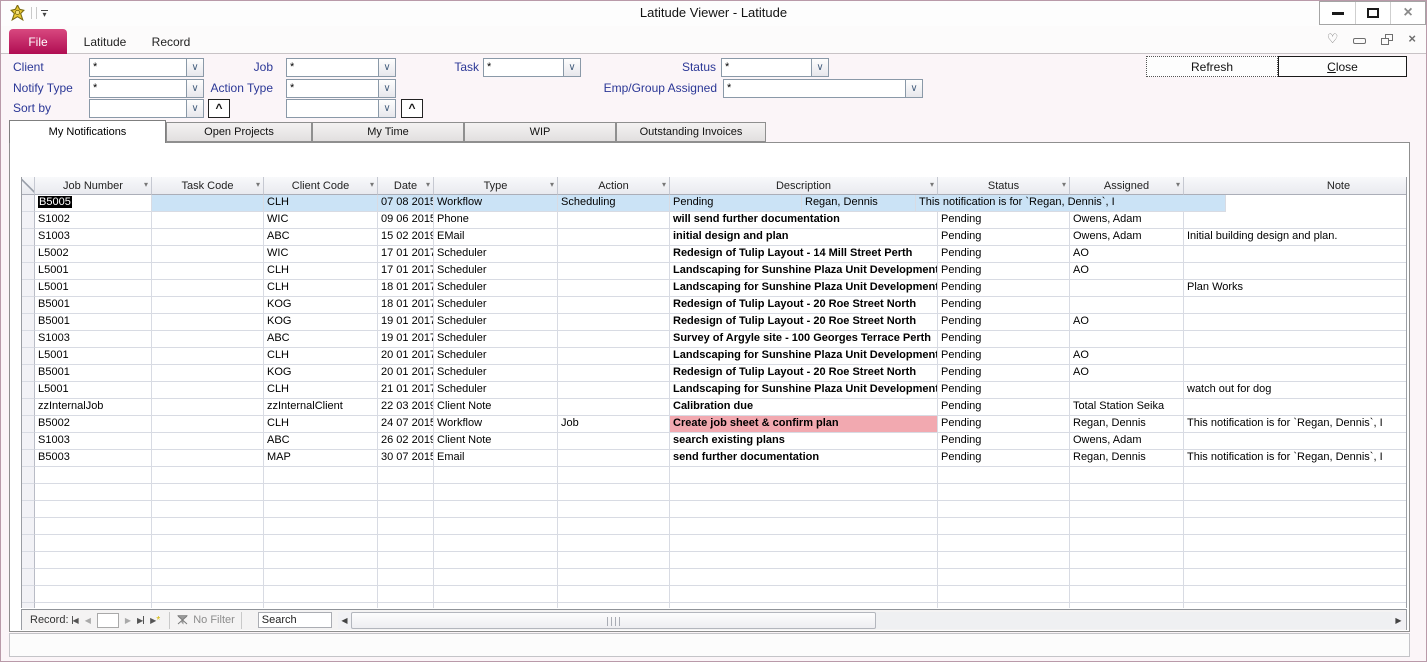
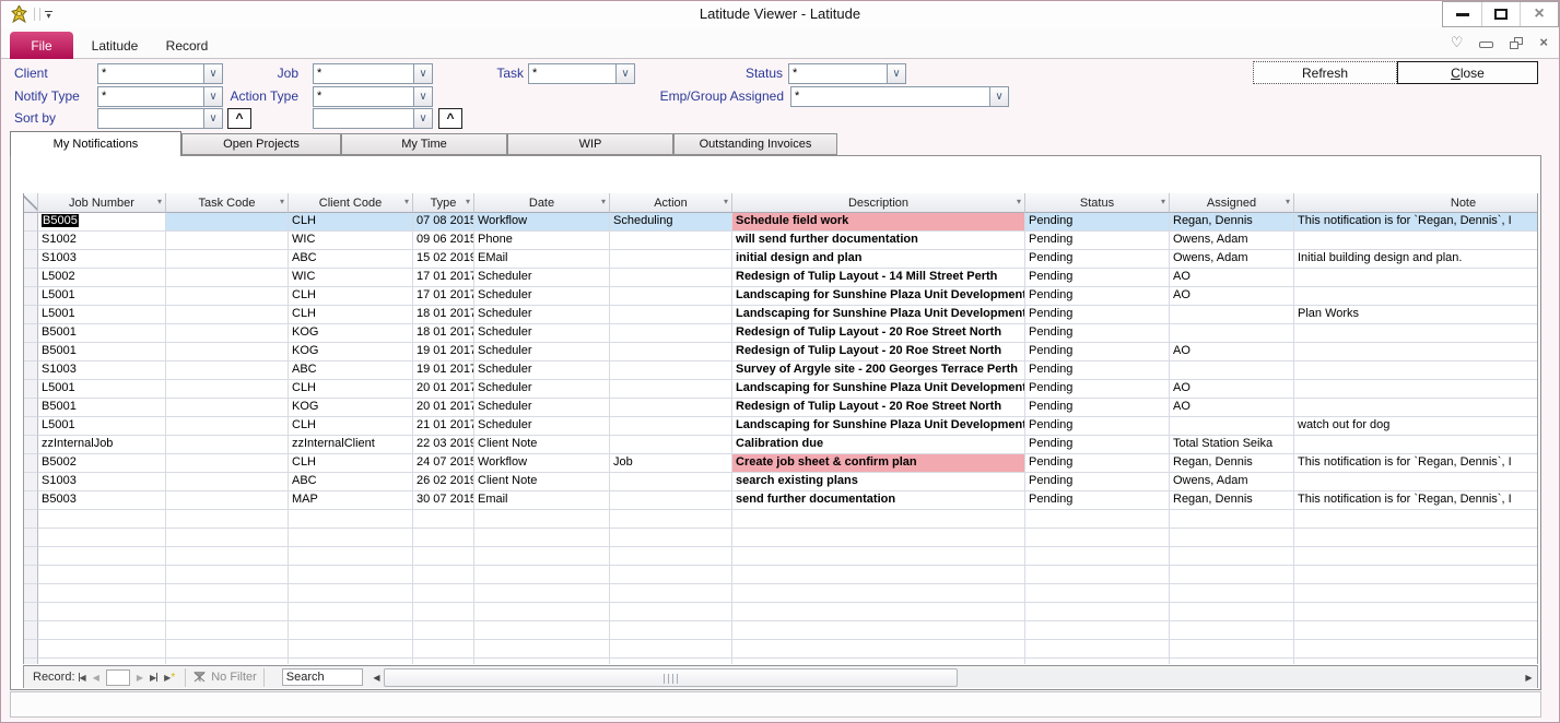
  ▾
  Latitude Viewer - Latitude
  ×
  File
  Latitude
  Record
  ♡
  ×
  Client
  *
  ∨
  Job
  *
  ∨
  Task
  *
  ∨
  Status
  *
  ∨
  Notify Type
  *
  ∨
  Action Type
  *
  ∨
  Emp/Group Assigned
  *
  ∨
  Sort by
  ∨
  ^
  ∨
  ^
  Refresh
  Close
  Open Projects
  My Time
  WIP
  Outstanding Invoices
  My Notifications
  Job Number
  ▾
  Task Code
  ▾
  Client Code
  ▾
- Date
+ Type
  ▾
- Type
+ Date
  ▾
  Action
  ▾
  Description
  ▾
  Status
  ▾
  Assigned
  ▾
  Note
  B5005
  CLH
  07 08 2015
  Workflow
  Scheduling
+ Schedule field work
  Pending
  Regan, Dennis
  This notification is for `Regan, Dennis`, I
  S1002
  WIC
  09 06 2015
  Phone
  will send further documentation
  Pending
  Owens, Adam
  S1003
  ABC
  15 02 2019
  EMail
  initial design and plan
  Pending
  Owens, Adam
  Initial building design and plan.
  L5002
  WIC
  17 01 2017
  Scheduler
  Redesign of Tulip Layout - 14 Mill Street Perth
  Pending
  AO
  L5001
  CLH
  17 01 2017
  Scheduler
  Landscaping for Sunshine Plaza Unit Developmen
  Pending
  AO
  L5001
  CLH
  18 01 2017
  Scheduler
  Landscaping for Sunshine Plaza Unit Developmen
  Pending
  Plan Works
  B5001
  KOG
  18 01 2017
  Scheduler
  Redesign of Tulip Layout - 20 Roe Street North
  Pending
  B5001
  KOG
  19 01 2017
  Scheduler
  Redesign of Tulip Layout - 20 Roe Street North
  Pending
  AO
  S1003
  ABC
  19 01 2017
  Scheduler
- Survey of Argyle site - 100 Georges Terrace Perth
+ Survey of Argyle site - 200 Georges Terrace Perth
  Pending
  L5001
  CLH
  20 01 2017
  Scheduler
  Landscaping for Sunshine Plaza Unit Developmen
  Pending
  AO
  B5001
  KOG
  20 01 2017
  Scheduler
  Redesign of Tulip Layout - 20 Roe Street North
  Pending
  AO
  L5001
  CLH
  21 01 2017
  Scheduler
  Landscaping for Sunshine Plaza Unit Developmen
  Pending
  watch out for dog
  zzInternalJob
  zzInternalClient
  22 03 2019
  Client Note
  Calibration due
  Pending
  Total Station Seika
  B5002
  CLH
  24 07 2015
  Workflow
  Job
  Create job sheet & confirm plan
  Pending
  Regan, Dennis
  This notification is for `Regan, Dennis`, I
  S1003
  ABC
  26 02 2019
  Client Note
  search existing plans
  Pending
  Owens, Adam
  B5003
  MAP
  30 07 2015
  Email
  send further documentation
  Pending
  Regan, Dennis
  This notification is for `Regan, Dennis`, I
  Record:
  ◀
  ◀
  ▶
  ▶
  ▶
  *
  No Filter
  Search
  ◀
  ▶
